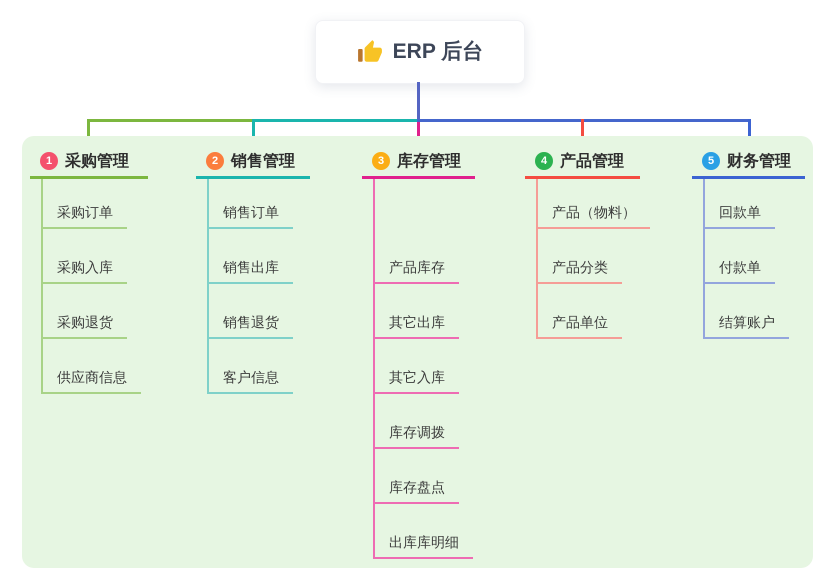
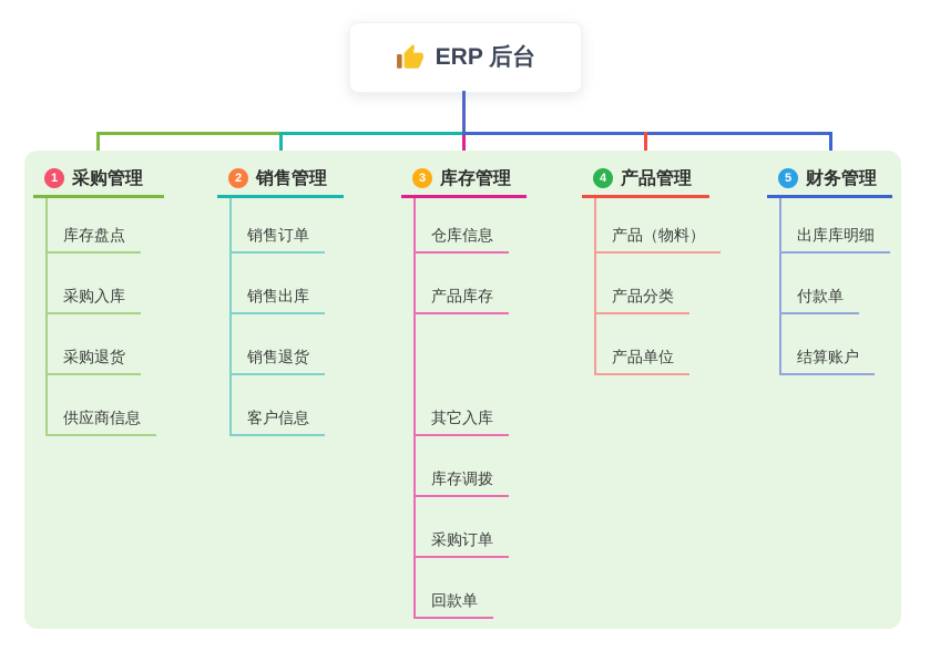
  ERP 后台
  1
  采购管理
- 采购订单
+ 库存盘点
  采购入库
  采购退货
  供应商信息
  2
  销售管理
  销售订单
  销售出库
  销售退货
  客户信息
  3
  库存管理
+ 仓库信息
  产品库存
- 其它出库
  其它入库
  库存调拨
- 库存盘点
+ 采购订单
- 出库库明细
+ 回款单
  4
  产品管理
  产品（物料）
  产品分类
  产品单位
  5
  财务管理
- 回款单
+ 出库库明细
  付款单
  结算账户
